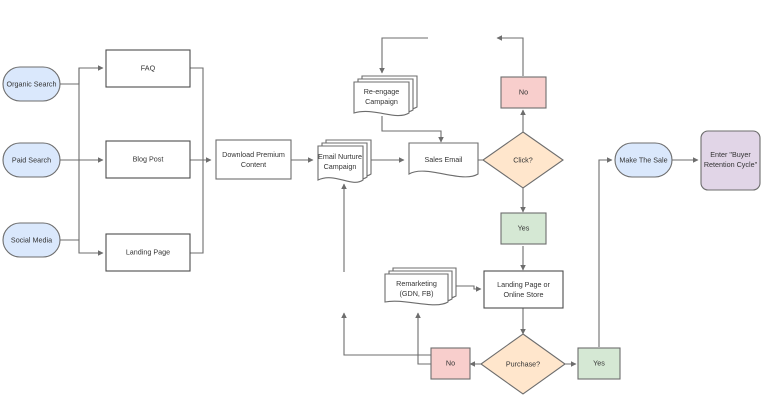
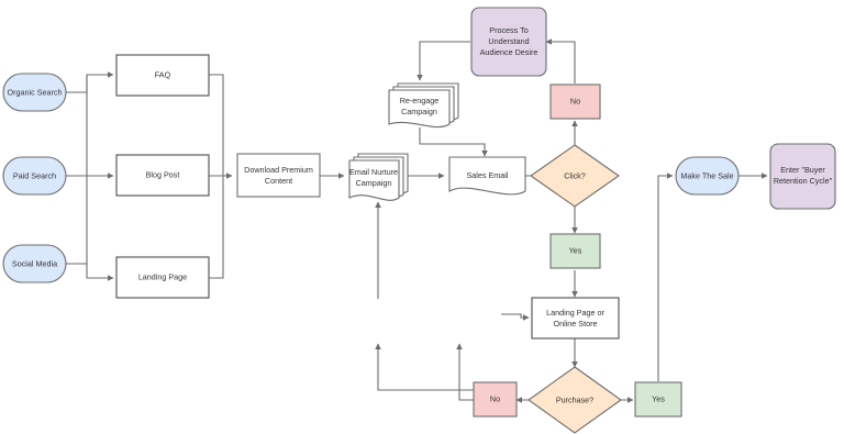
  Organic Search
  Paid Search
  Social Media
  FAQ
  Blog Post
  Landing Page
  Download Premium
  Content
  Email Nurture
  Campaign
  Sales Email
  Re-engage
  Campaign
+ Process To
+ Understand
+ Audience Desire
  No
  Click?
  Yes
  Landing Page or
  Online Store
  Purchase?
  No
  Yes
- Remarketing
- (GDN, FB)
  Make The Sale
  Enter "Buyer
  Retention Cycle"
